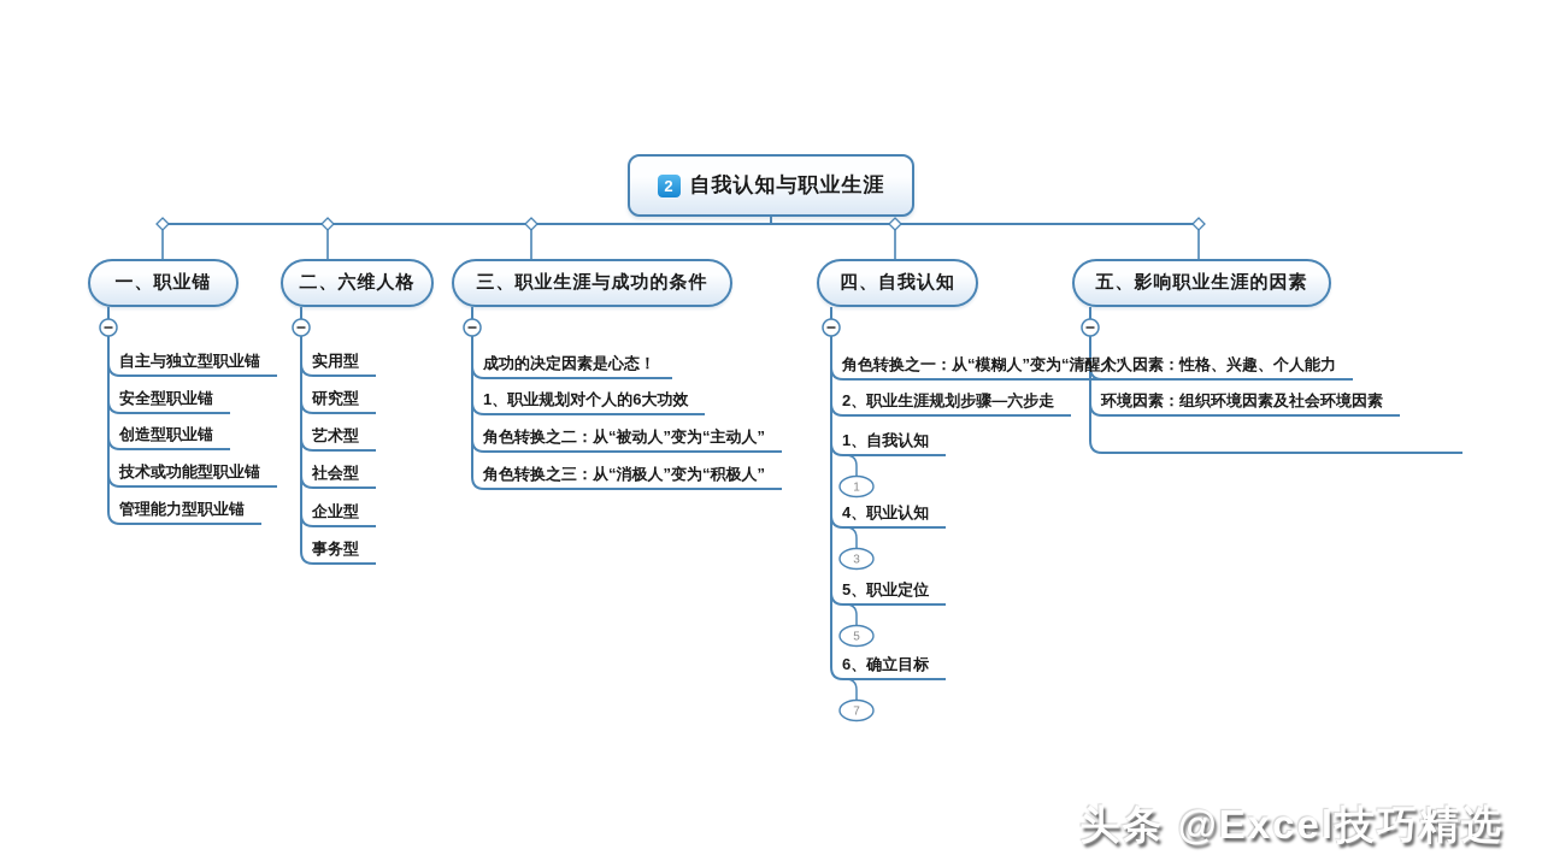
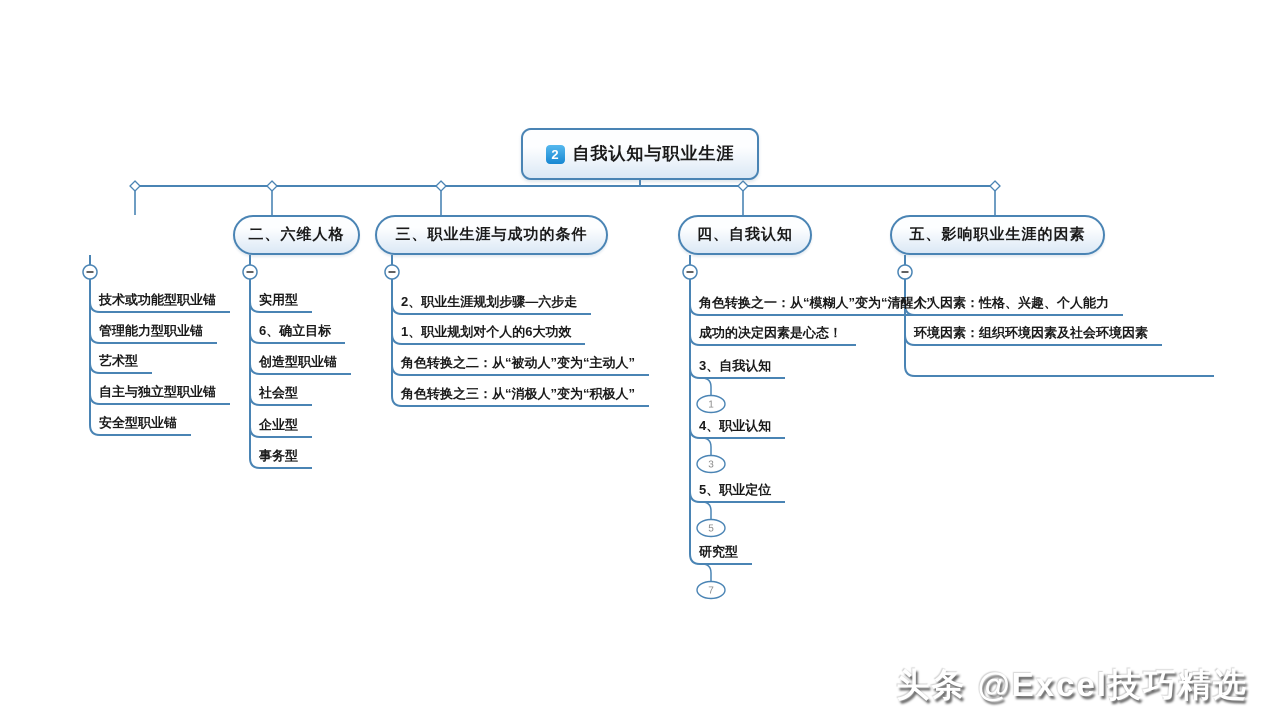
  1
  3
  5
  7
  2
  自我认知与职业生涯
  头条 @Excel技巧精选
- 一、职业锚
- 自主与独立型职业锚
+ 技术或功能型职业锚
- 安全型职业锚
+ 管理能力型职业锚
- 创造型职业锚
+ 艺术型
- 技术或功能型职业锚
+ 自主与独立型职业锚
- 管理能力型职业锚
+ 安全型职业锚
  二、六维人格
  实用型
- 研究型
+ 6、确立目标
- 艺术型
+ 创造型职业锚
  社会型
  企业型
  事务型
  三、职业生涯与成功的条件
- 成功的决定因素是心态！
+ 2、职业生涯规划步骤—六步走
  1、职业规划对个人的6大功效
  角色转换之二：从“被动人”变为“主动人”
  角色转换之三：从“消极人”变为“积极人”
  四、自我认知
  角色转换之一：从“模糊人”变为“清醒人”
- 2、职业生涯规划步骤—六步走
+ 成功的决定因素是心态！
- 1、自我认知
+ 3、自我认知
  4、职业认知
  5、职业定位
- 6、确立目标
+ 研究型
  五、影响职业生涯的因素
  个人因素：性格、兴趣、个人能力
  环境因素：组织环境因素及社会环境因素
